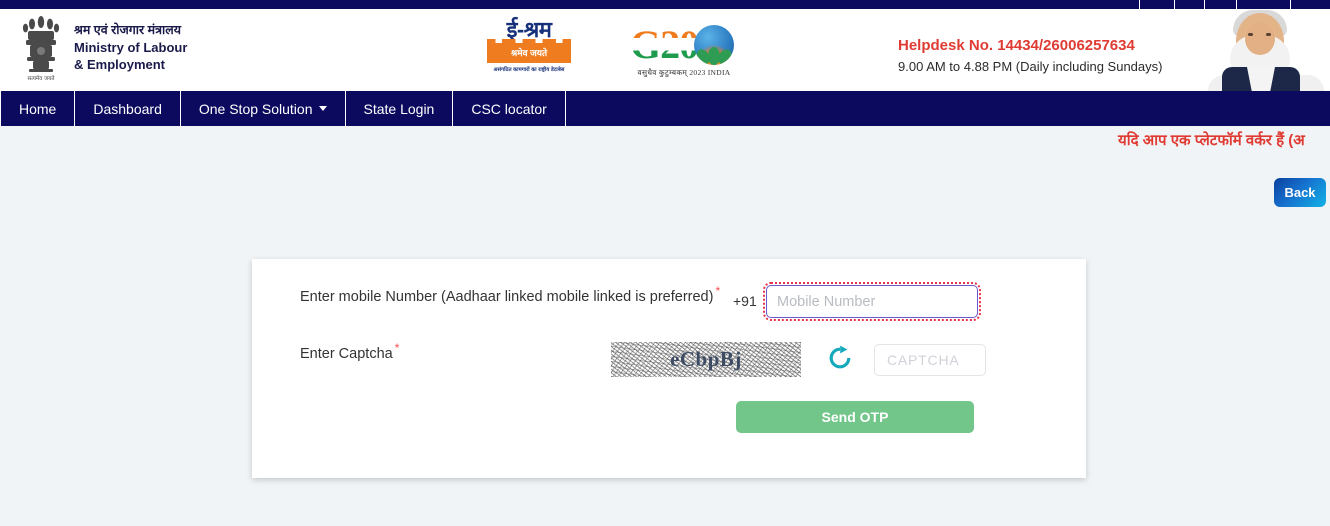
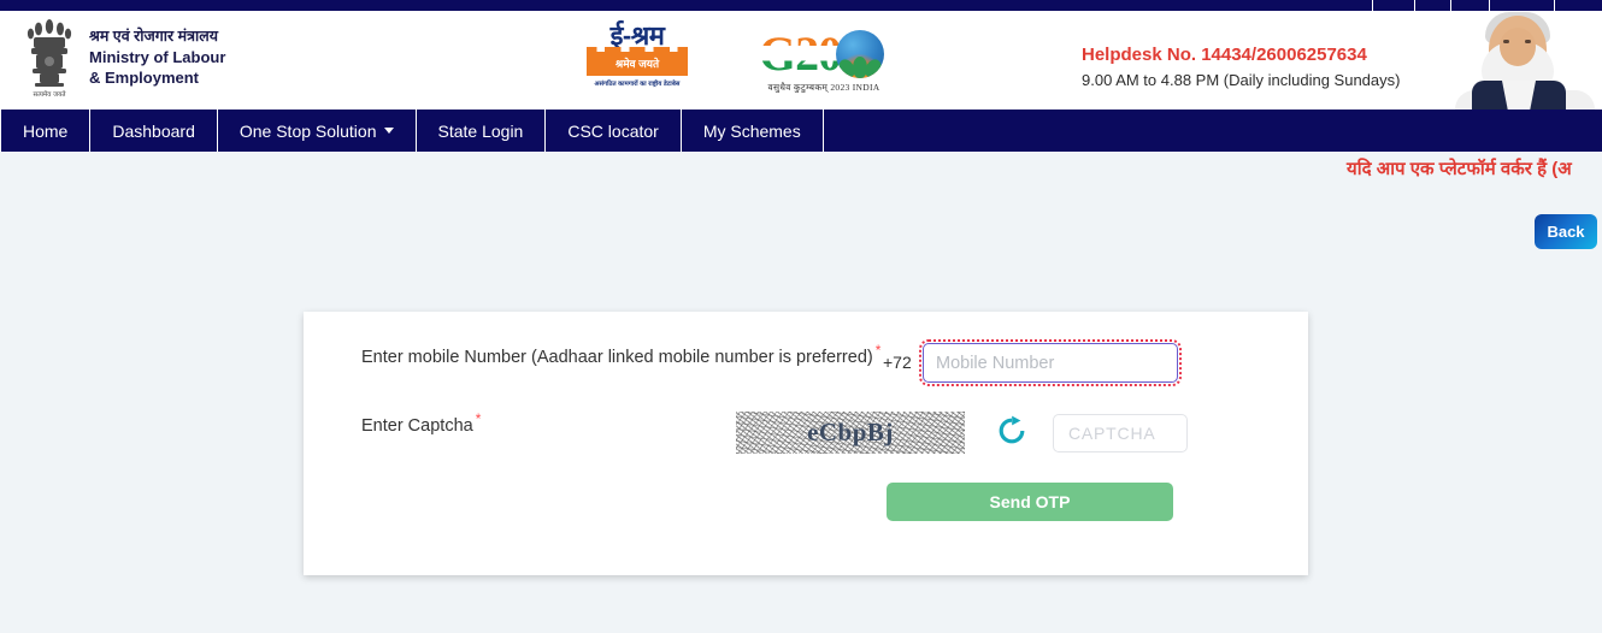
  श्रम एवं रोजगार मंत्रालय
  Ministry of Labour
  & Employment
  ई-श्रम
  श्रमेव जयते
  G20
  वसुधैव कुटुम्बकम् 2023 INDIA
  Helpdesk No. 14434/26006257634
  9.00 AM to 4.88 PM (Daily including Sundays)
  Home
  Dashboard
  One Stop Solution
  State Login
  CSC locator
+ My Schemes
  यदि आप एक प्लेटफॉर्म वर्कर हैं (अ
  Back
- Enter mobile Number (Aadhaar linked mobile linked is preferred) *
+ Enter mobile Number (Aadhaar linked mobile number is preferred) *
- +91
+ +72
  Mobile Number
  Enter Captcha *
  eCbpBj
  CAPTCHA
  Send OTP
